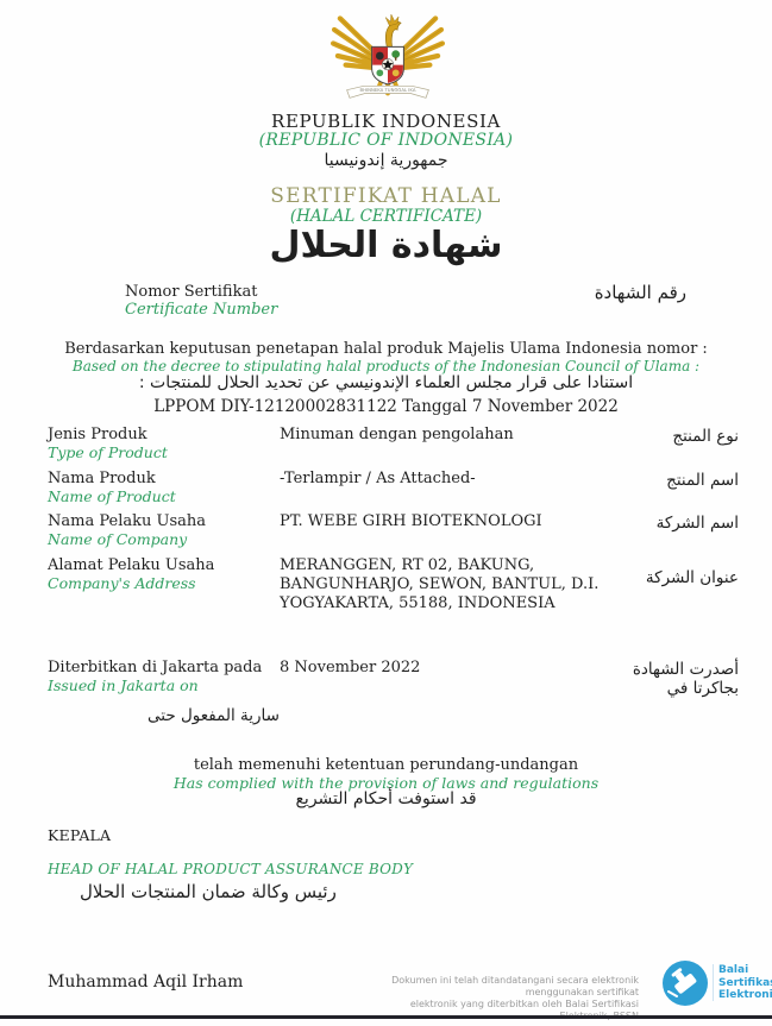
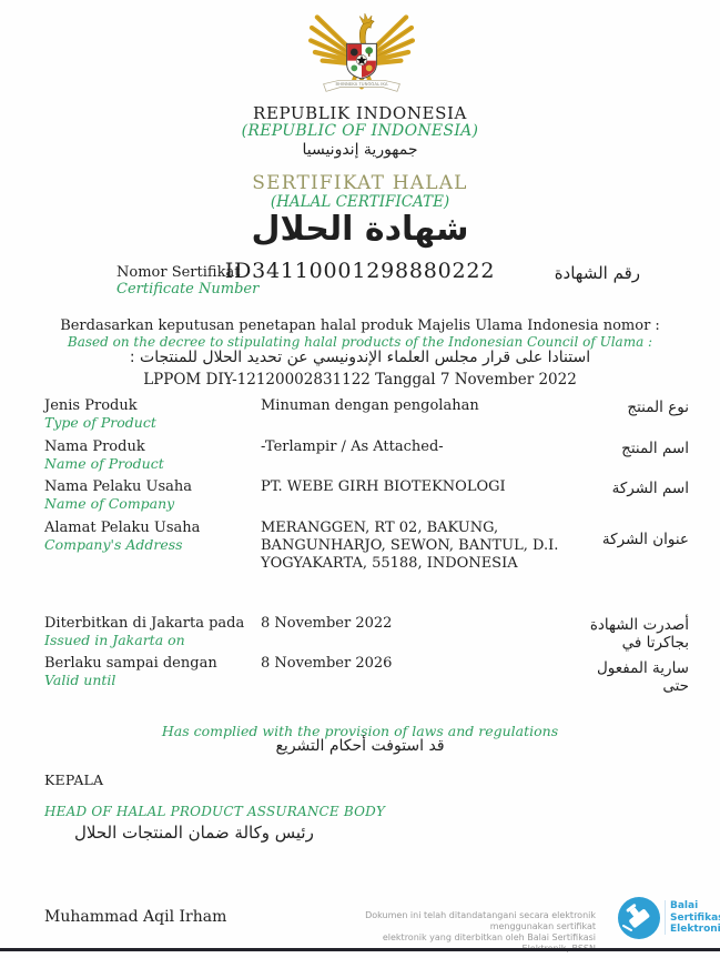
  REPUBLIK INDONESIA
  (REPUBLIC OF INDONESIA)
  جمهورية إندونيسيا
  SERTIFIKAT HALAL
  (HALAL CERTIFICATE)
  شهادة الحلال
  Nomor Sertifikat
  Certificate Number
+ ID34110001298880222
  رقم الشهادة
  Berdasarkan keputusan penetapan halal produk Majelis Ulama Indonesia nomor :
  Based on the decree to stipulating halal products of the Indonesian Council of Ulama :
  استنادا على قرار مجلس العلماء الإندونيسي عن تحديد الحلال للمنتجات :
  LPPOM DIY-12120002831122 Tanggal 7 November 2022
  Jenis Produk
  Type of Product
  Minuman dengan pengolahan
  نوع المنتج
  Nama Produk
  Name of Product
  -Terlampir / As Attached-
  اسم المنتج
  Nama Pelaku Usaha
  Name of Company
  PT. WEBE GIRH BIOTEKNOLOGI
  اسم الشركة
  Alamat Pelaku Usaha
  Company's Address
  MERANGGEN, RT 02, BAKUNG, BANGUNHARJO, SEWON, BANTUL, D.I. YOGYAKARTA, 55188, INDONESIA
  عنوان الشركة
  Diterbitkan di Jakarta pada
  Issued in Jakarta on
  8 November 2022
  أصدرت الشهادة بجاكرتا في
+ Berlaku sampai dengan
+ Valid until
+ 8 November 2026
  سارية المفعول حتى
- telah memenuhi ketentuan perundang-undangan
  Has complied with the provision of laws and regulations
  قد استوفت أحكام التشريع
  KEPALA
  HEAD OF HALAL PRODUCT ASSURANCE BODY
  رئيس وكالة ضمان المنتجات الحلال
  Muhammad Aqil Irham
  Dokumen ini telah ditandatangani secara elektronik menggunakan sertifikat
  elektronik yang diterbitkan oleh Balai Sertifikasi
  Balai
  Sertifika
  Elektroni
